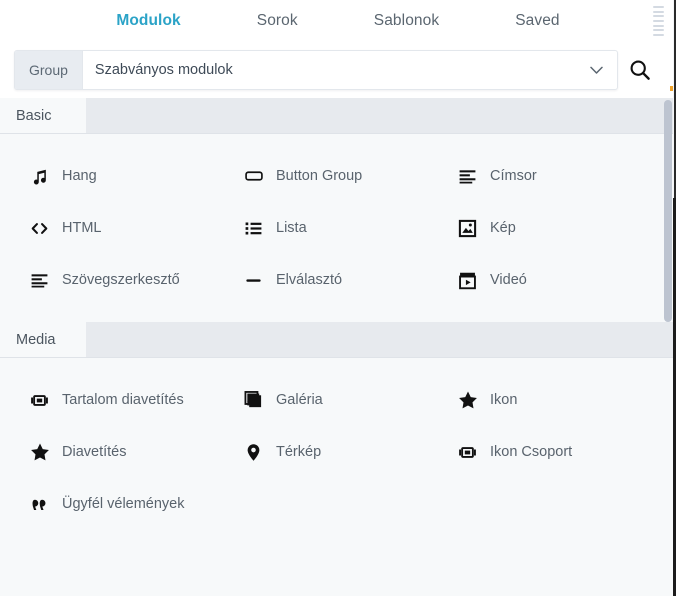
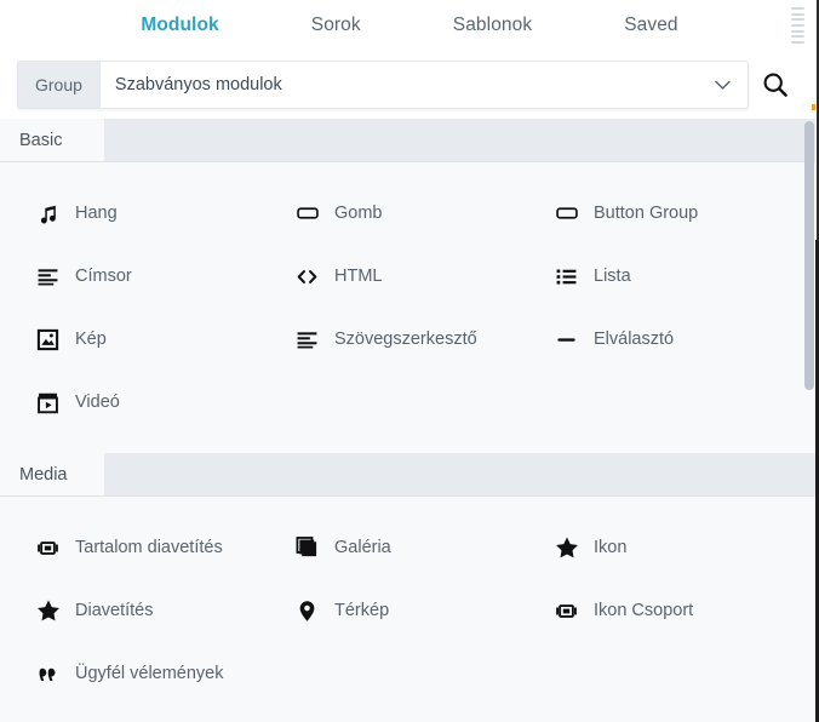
  Modulok
  Sorok
  Sablonok
  Saved
  Group
  Szabványos modulok
  Basic
  Hang
+ Gomb
  Button Group
  Címsor
  HTML
  Lista
  Kép
  Szövegszerkesztő
  Elválasztó
  Videó
  Media
  Tartalom diavetítés
  Galéria
  Ikon
  Diavetítés
  Térkép
  Ikon Csoport
  Ügyfél vélemények
